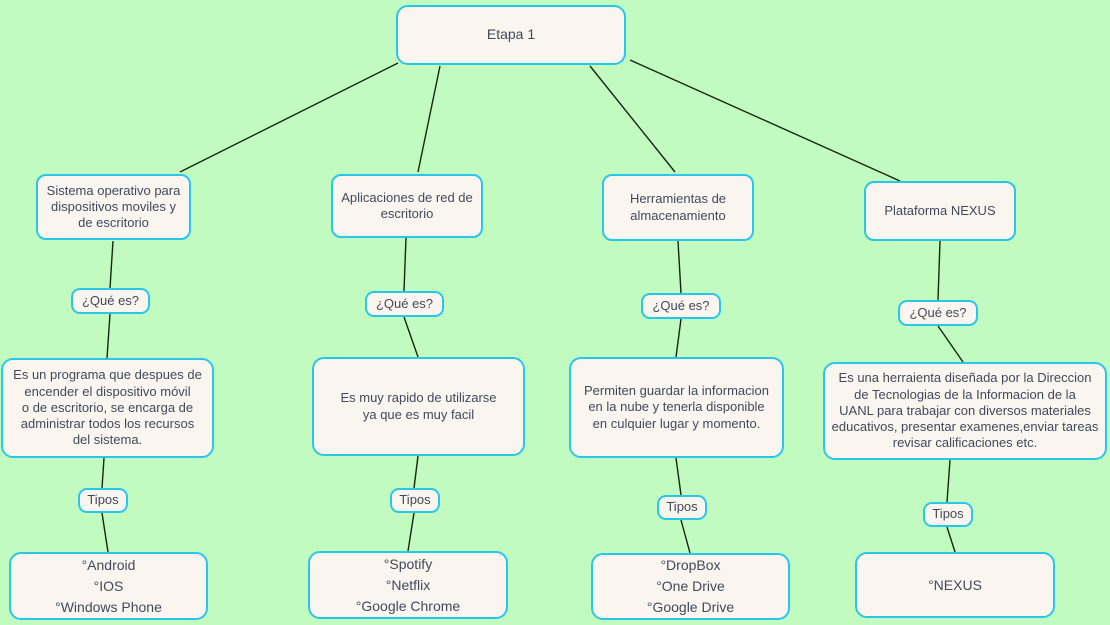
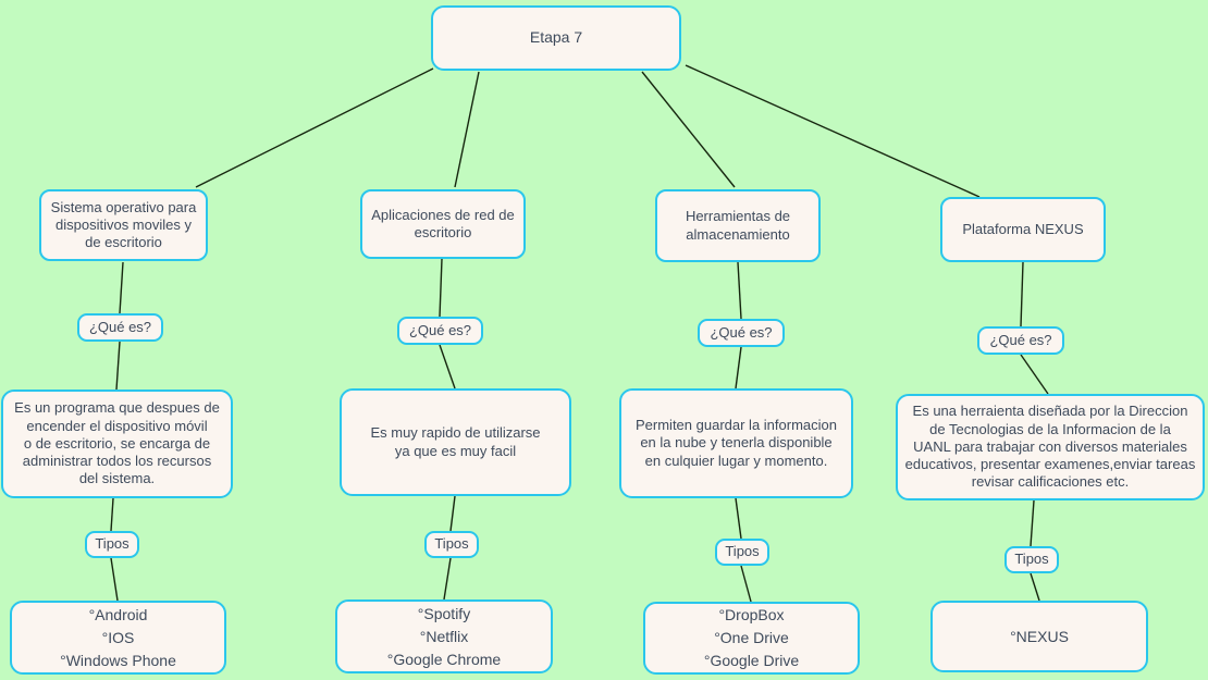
- Etapa 1
+ Etapa 7
  Sistema operativo para
  dispositivos moviles y
  de escritorio
  ¿Qué es?
  Es un programa que despues de
  encender el dispositivo móvil
  o de escritorio, se encarga de
  administrar todos los recursos
  del sistema.
  Tipos
  °Android
  °IOS
  °Windows Phone
  Aplicaciones de red de
  escritorio
  ¿Qué es?
  Es muy rapido de utilizarse
  ya que es muy facil
  Tipos
  °Spotify
  °Netflix
  °Google Chrome
  Herramientas de
  almacenamiento
  ¿Qué es?
  Permiten guardar la informacion
  en la nube y tenerla disponible
  en culquier lugar y momento.
  Tipos
  °DropBox
  °One Drive
  °Google Drive
  Plataforma NEXUS
  ¿Qué es?
  Es una herraienta diseñada por la Direccion
  de Tecnologias de la Informacion de la
  UANL para trabajar con diversos materiales
  educativos, presentar examenes,enviar tareas
  revisar calificaciones etc.
  Tipos
  °NEXUS
